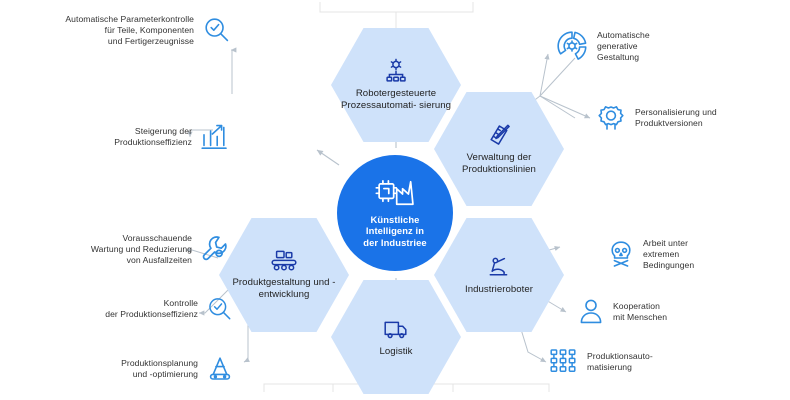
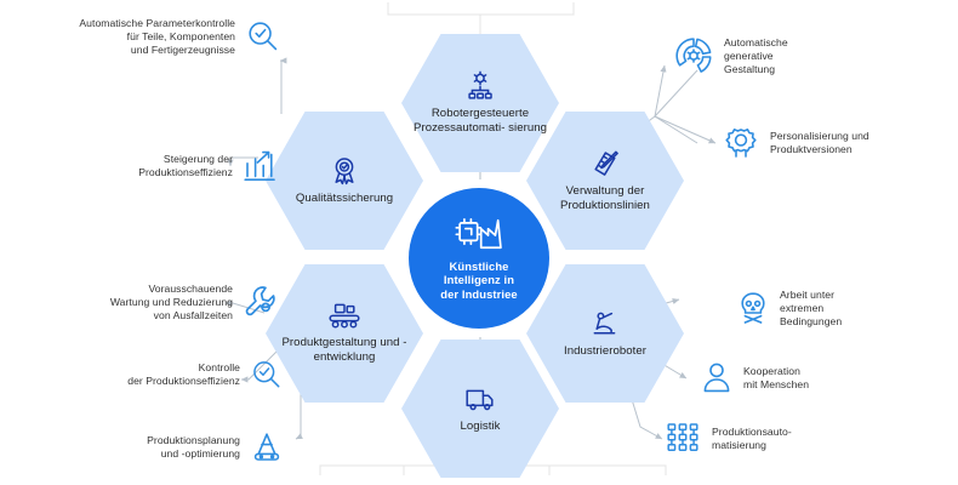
  Robotergesteuerte Prozessautomati- sierung
  Verwaltung der Produktionslinien
  Industrieroboter
  Logistik
  Produktgestaltung und -entwicklung
+ Qualitätssicherung
  Künstliche
  Intelligenz in
  der Industriee
  Automatische Parameterkontrolle
  für Teile, Komponenten
  und Fertigerzeugnisse
  Steigerung der
  Produktionseffizienz
  Vorausschauende
  Wartung und Reduzierung
  von Ausfallzeiten
  Kontrolle
  der Produktionseffizienz
  Produktionsplanung
  und -optimierung
  Automatische
  generative
  Gestaltung
  Personalisierung und
  Produktversionen
  Arbeit unter
  extremen
  Bedingungen
  Kooperation
  mit Menschen
  Produktionsauto-
  matisierung
